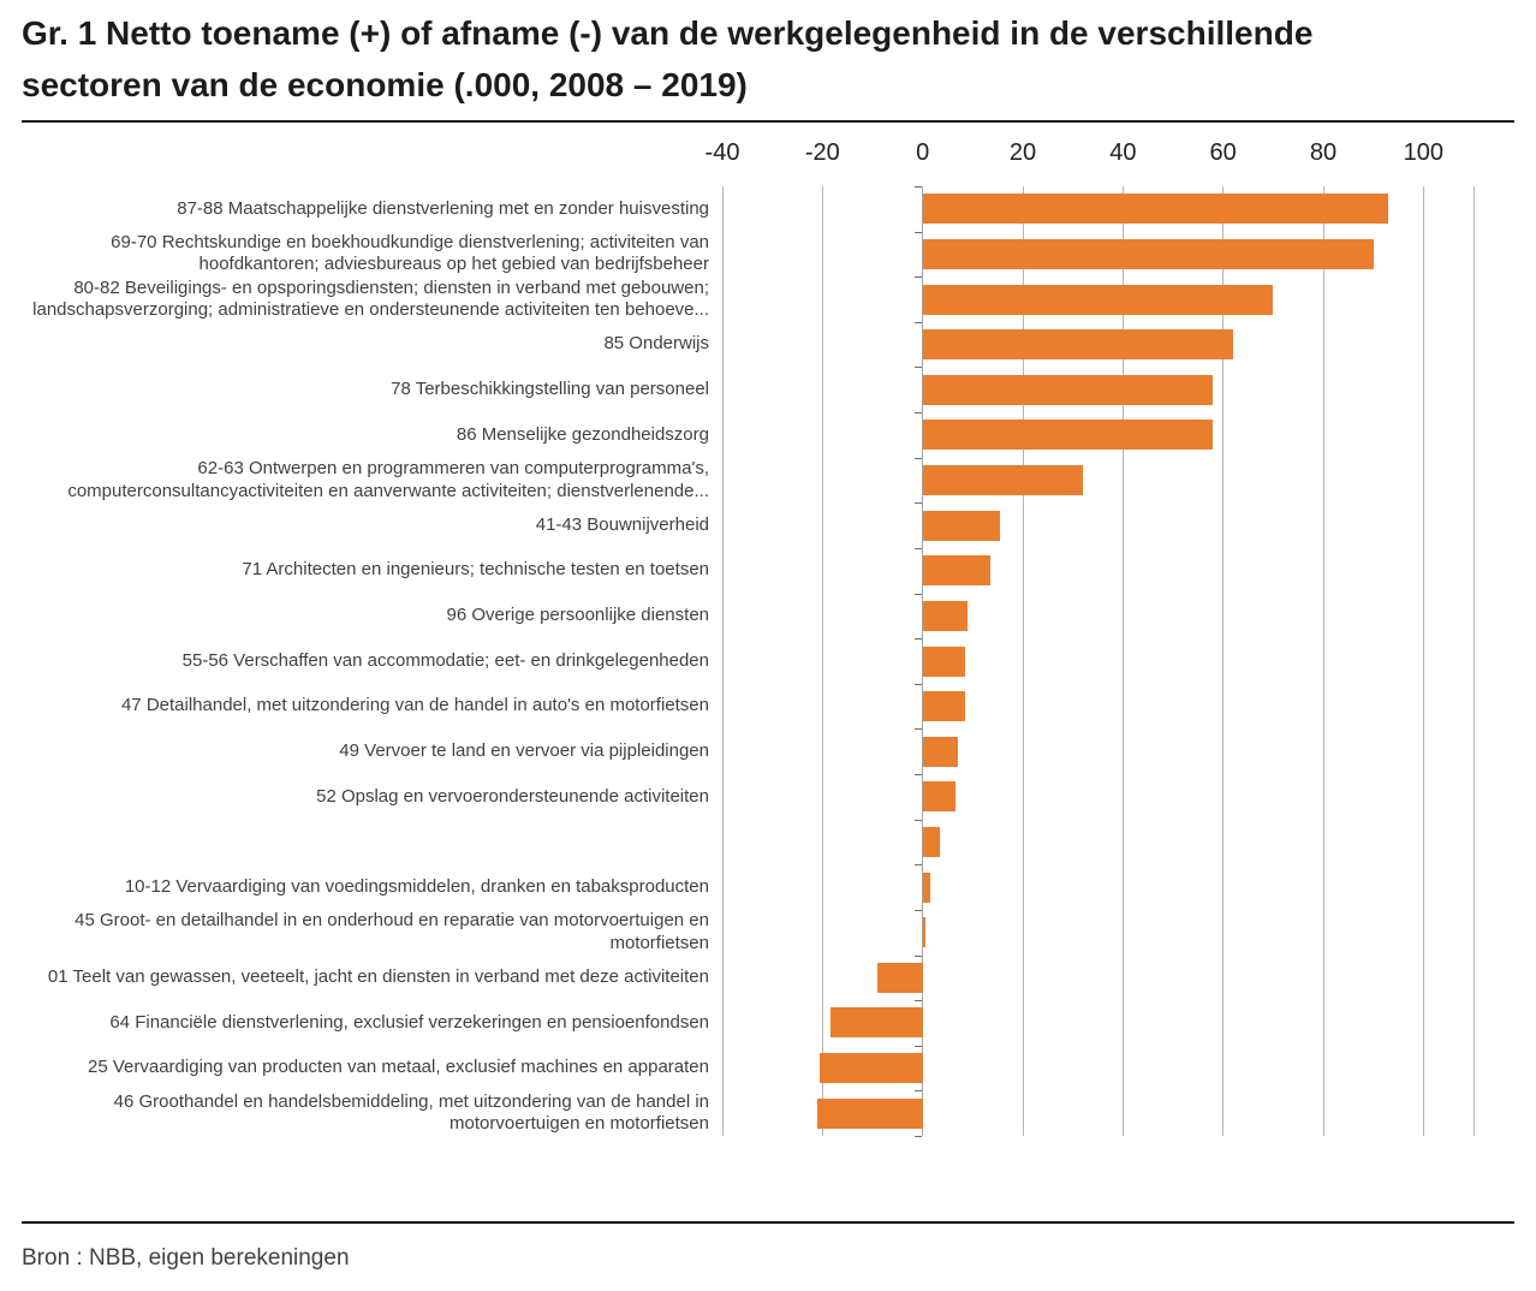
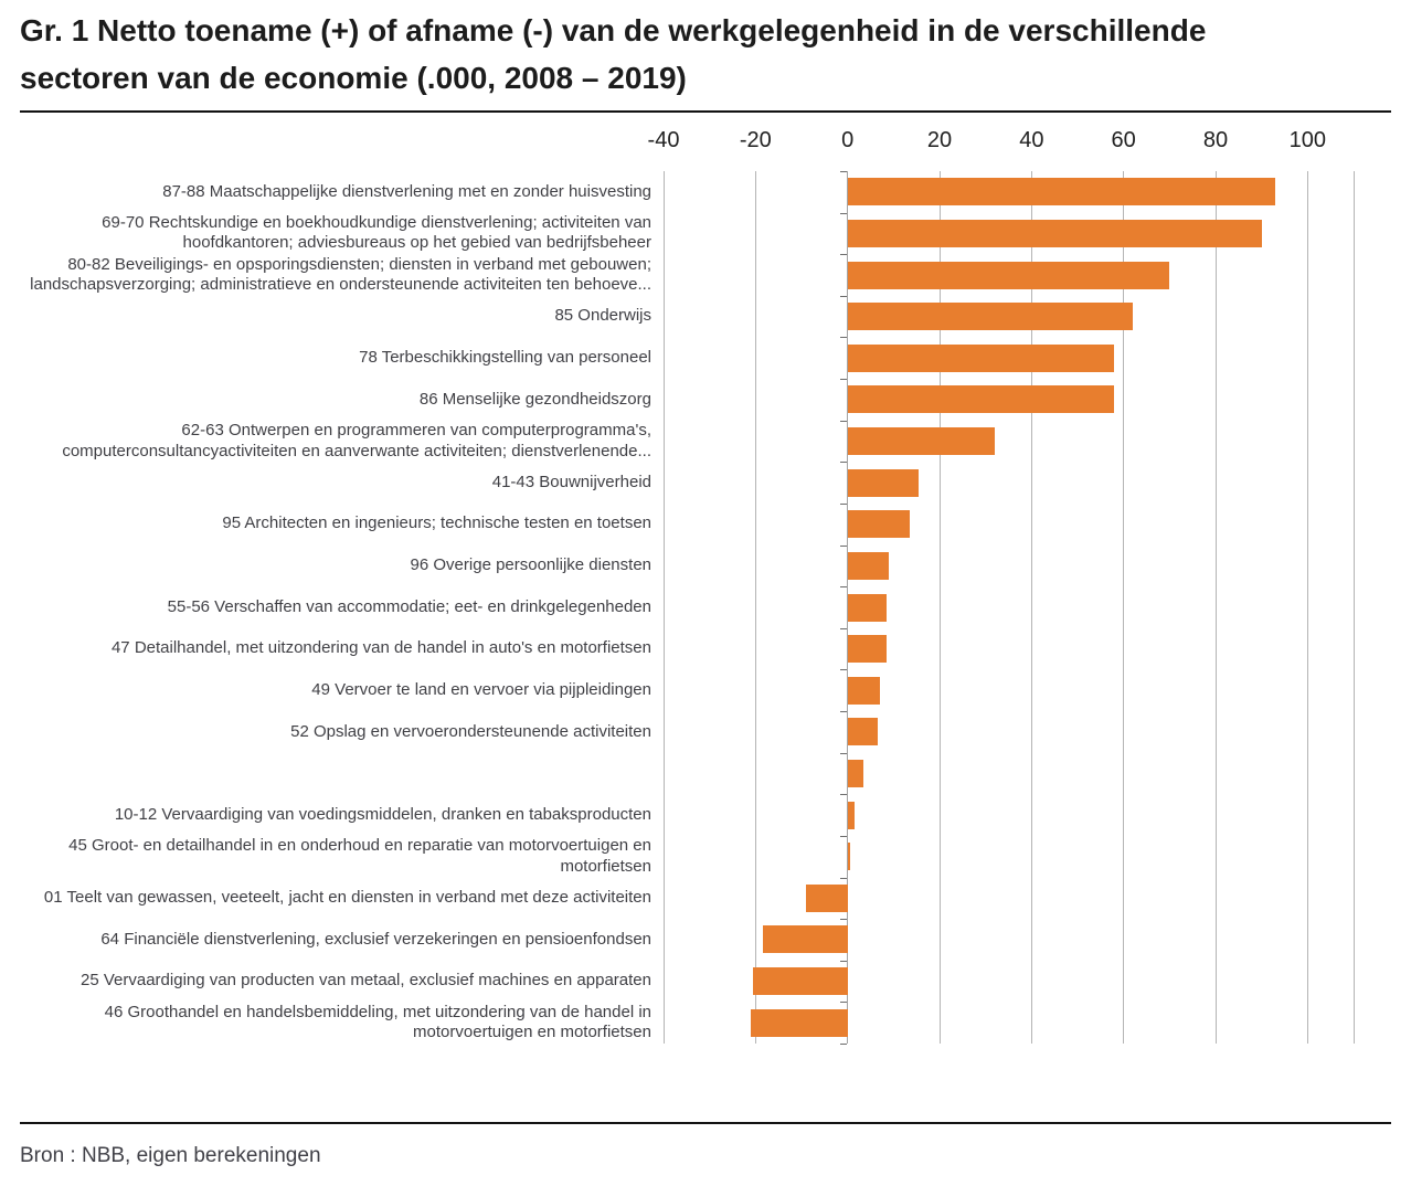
  Gr. 1 Netto toename (+) of afname (-) van de werkgelegenheid in de verschillende sectoren van de economie (.000, 2008 – 2019)
  Bron : NBB, eigen berekeningen
  -40
  -20
  0
  20
  40
  60
  80
  100
  87-88 Maatschappelijke dienstverlening met en zonder huisvesting
  69-70 Rechtskundige en boekhoudkundige dienstverlening; activiteiten van hoofdkantoren; adviesbureaus op het gebied van bedrijfsbeheer
  80-82 Beveiligings- en opsporingsdiensten; diensten in verband met gebouwen; landschapsverzorging; administratieve en ondersteunende activiteiten ten behoeve...
  85 Onderwijs
  78 Terbeschikkingstelling van personeel
  86 Menselijke gezondheidszorg
  62-63 Ontwerpen en programmeren van computerprogramma's, computerconsultancyactiviteiten en aanverwante activiteiten; dienstverlenende...
  41-43 Bouwnijverheid
- 71 Architecten en ingenieurs; technische testen en toetsen
+ 95 Architecten en ingenieurs; technische testen en toetsen
  96 Overige persoonlijke diensten
  55-56 Verschaffen van accommodatie; eet- en drinkgelegenheden
  47 Detailhandel, met uitzondering van de handel in auto's en motorfietsen
  49 Vervoer te land en vervoer via pijpleidingen
  52 Opslag en vervoerondersteunende activiteiten
  10-12 Vervaardiging van voedingsmiddelen, dranken en tabaksproducten
  45 Groot- en detailhandel in en onderhoud en reparatie van motorvoertuigen en motorfietsen
  01 Teelt van gewassen, veeteelt, jacht en diensten in verband met deze activiteiten
  64 Financiële dienstverlening, exclusief verzekeringen en pensioenfondsen
  25 Vervaardiging van producten van metaal, exclusief machines en apparaten
  46 Groothandel en handelsbemiddeling, met uitzondering van de handel in motorvoertuigen en motorfietsen
